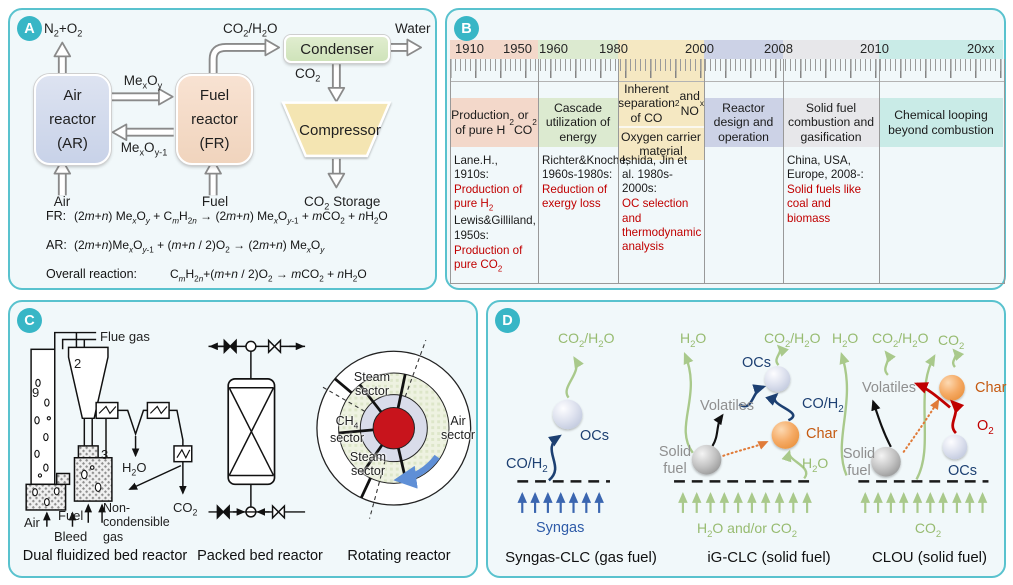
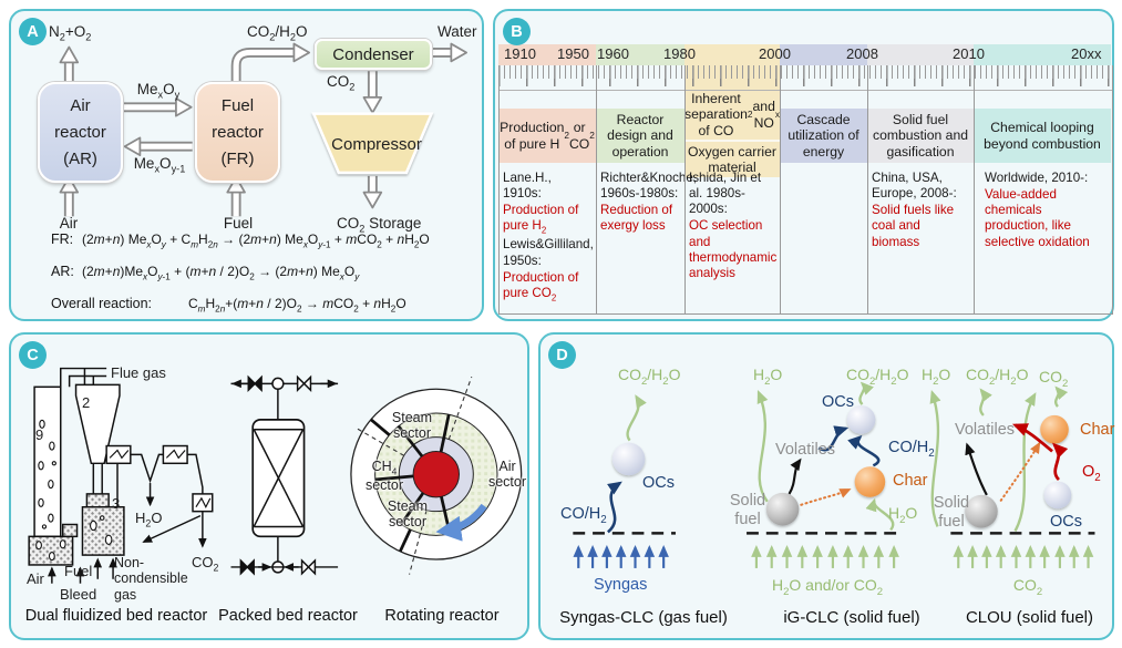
  A
  Air
  reactor
  (AR)
  Fuel
  reactor
  (FR)
  Condenser
  Compressor
  N2+O2
  CO2/H2O
  Water
  MexOy
  MexOy-1
  CO2
  Air
  Fuel
  CO2 Storage
  FR:
  (2m+n) MexOy + CmH2n → (2m+n) MexOy-1 + mCO2 + nH2O
  AR:
  (2m+n)MexOy-1 + (m+n / 2)O2 → (2m+n) MexOy
  Overall reaction:
  CmH2n+(m+n / 2)O2 → mCO2 + nH2O
  B
  1910
  1950
  1960
  1980
  2000
  2008
  2010
  20xx
  Production of pure H
  2
  or CO
  2
  Lane.H., 1910s:
  Production of pure H2
  Lewis&Gilliland, 1950s:
  Production of pure CO2
- Cascade utilization of energy
+ Reactor design and operation
  Richter&Knoc 1960s-1980s:
  Reduction of exergy loss
  Inherent separation of CO
  2
  and NO
  x
  Oxygen carrier material
  Ishida, Jin et al. 1980s-2000s:
  OC selection and thermodynamic analysis
- Reactor design and operation
+ Cascade utilization of energy
  Solid fuel combustion and gasification
  China, USA, Europe, 2008-:
  Solid fuels like coal and biomass
  Chemical looping beyond combustion
+ Worldwide, 2010-:
+ Value-added chemicals production, like selective oxidation
  C
  Flue gas
  2
  9
  3
  H2O
  Fuel
  Non-
  condensible
  gas
  CO2
  Air
  Bleed
  Steam
  sector
  CH4
  sector
  Air
  sector
  Steam
  sector
  Dual fluidized bed reactor
  Packed bed reactor
  Rotating reactor
  D
  CO2/H2O
  OCs
  CO/H2
  Syngas
  Syngas-CLC (gas fuel)
  H2O
  CO2/H2O
  OCs
  Volatiles
  CO/H2
  Char
  H2O
  Solid
  fuel
  H2O and/or CO2
  iG-CLC (solid fuel)
  H2O
  CO2/H2O
  CO2
  Volatiles
  Char
  O2
  OCs
  Solid
  fuel
  CO2
  CLOU (solid fuel)
